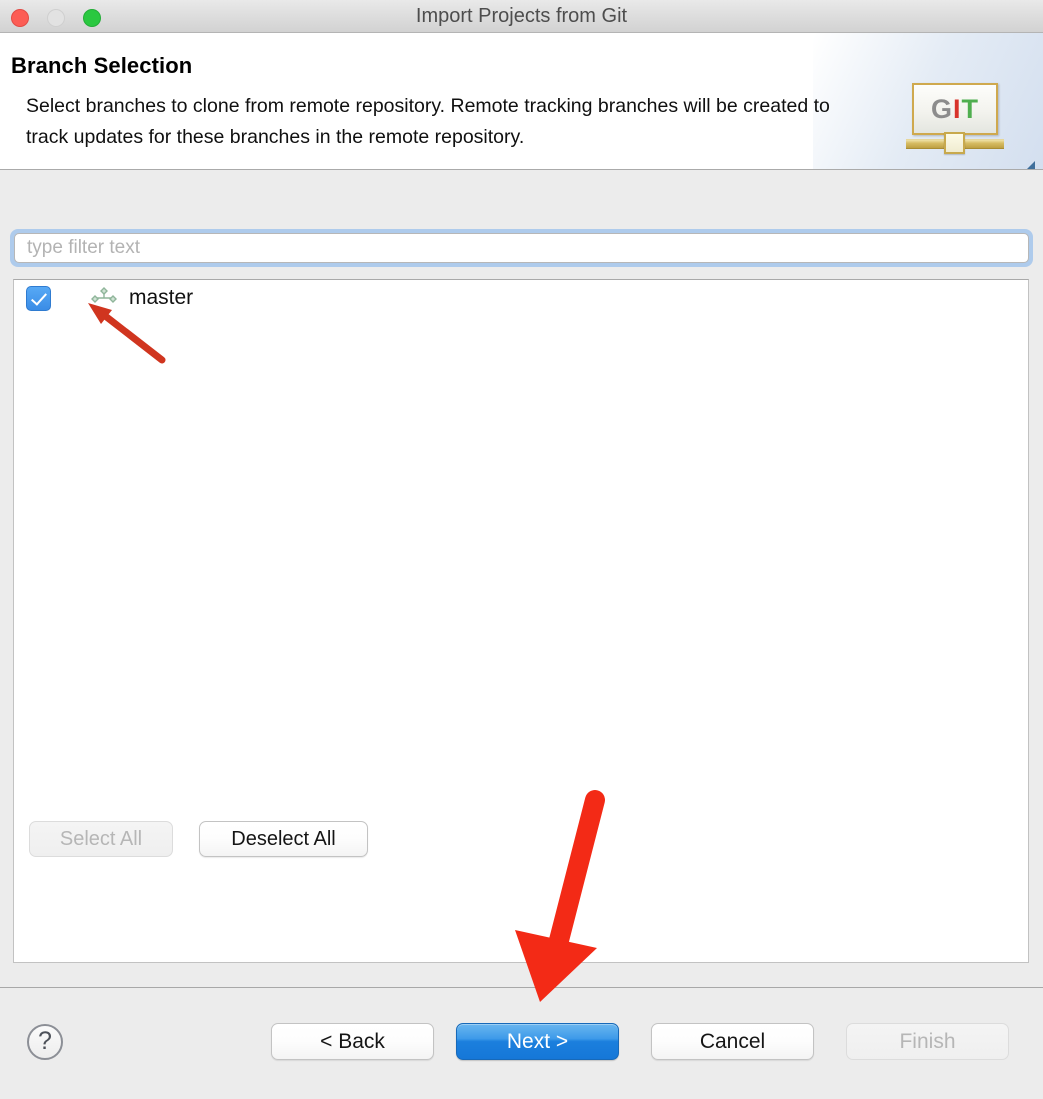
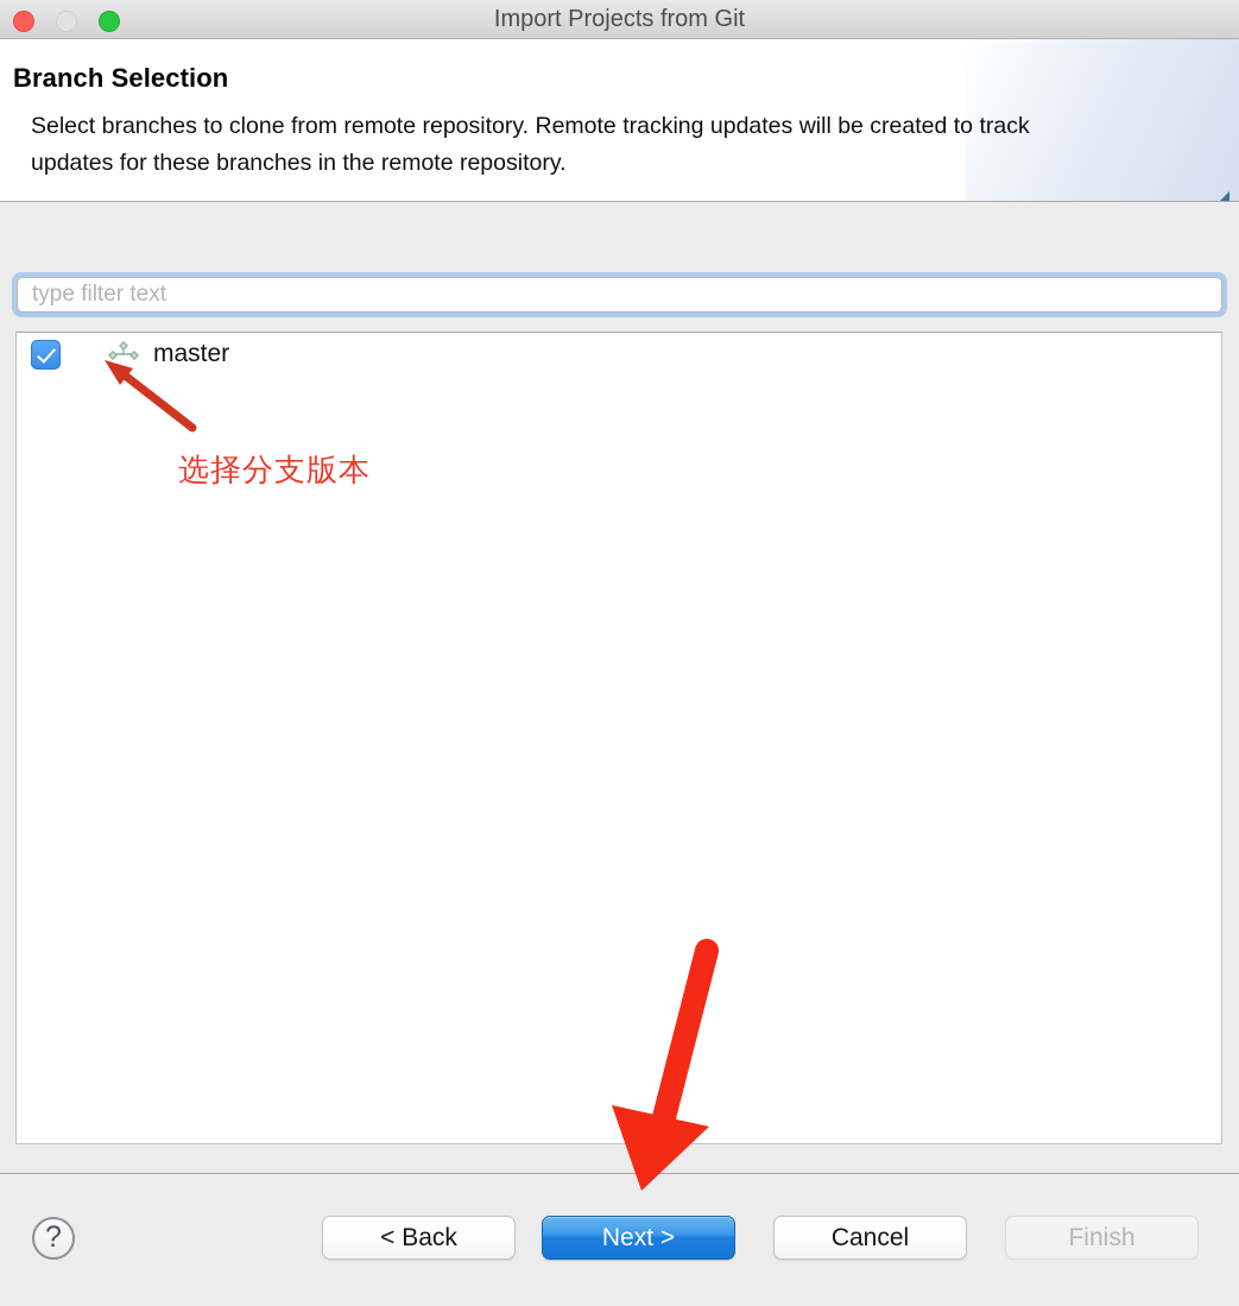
  Import Projects from Git
  Branch Selection
- Select branches to clone from remote repository. Remote tracking branches will be created to track updates for these branches in the remote repository.
+ Select branches to clone from remote repository. Remote tracking updates will be created to track updates for these branches in the remote repository.
- GIT
  type filter text
  master
- Select All
- Deselect All
  ?
  < Back
  Next >
  Cancel
  Finish
+ 选择分支版本
